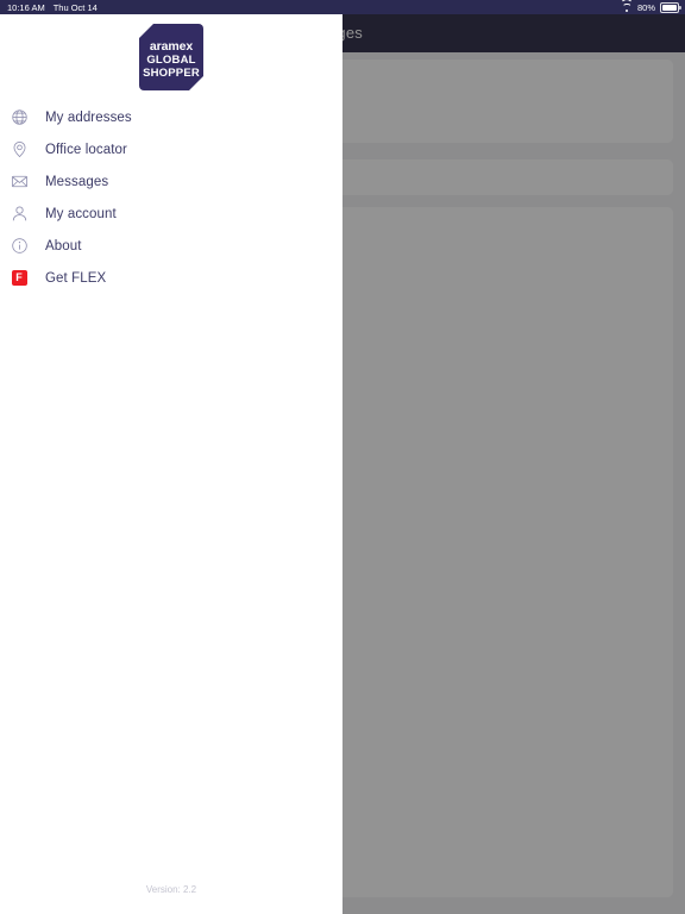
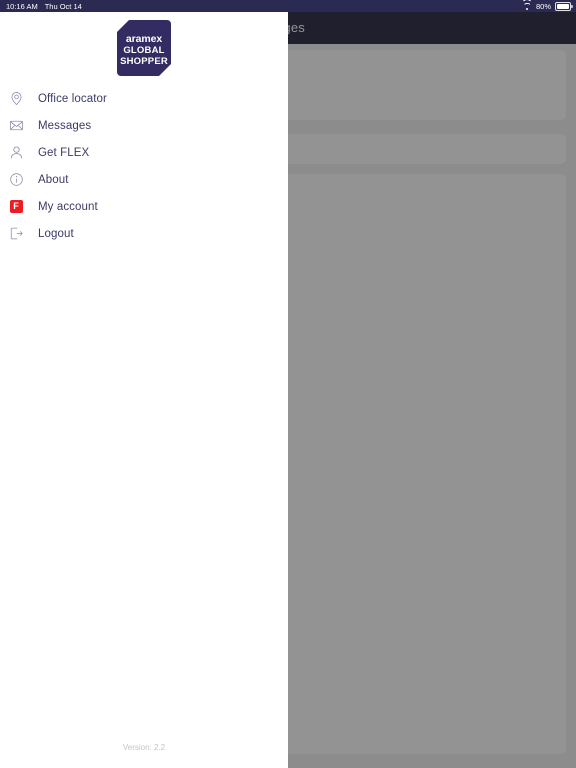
  10:16 AM
  Thu Oct 14
  80%
  aramex
  GLOBAL
  SHOPPER
- My addresses
  Office locator
  Messages
- My account
+ Get FLEX
  About
  F
- Get FLEX
+ My account
+ Logout
  Version: 2.2
